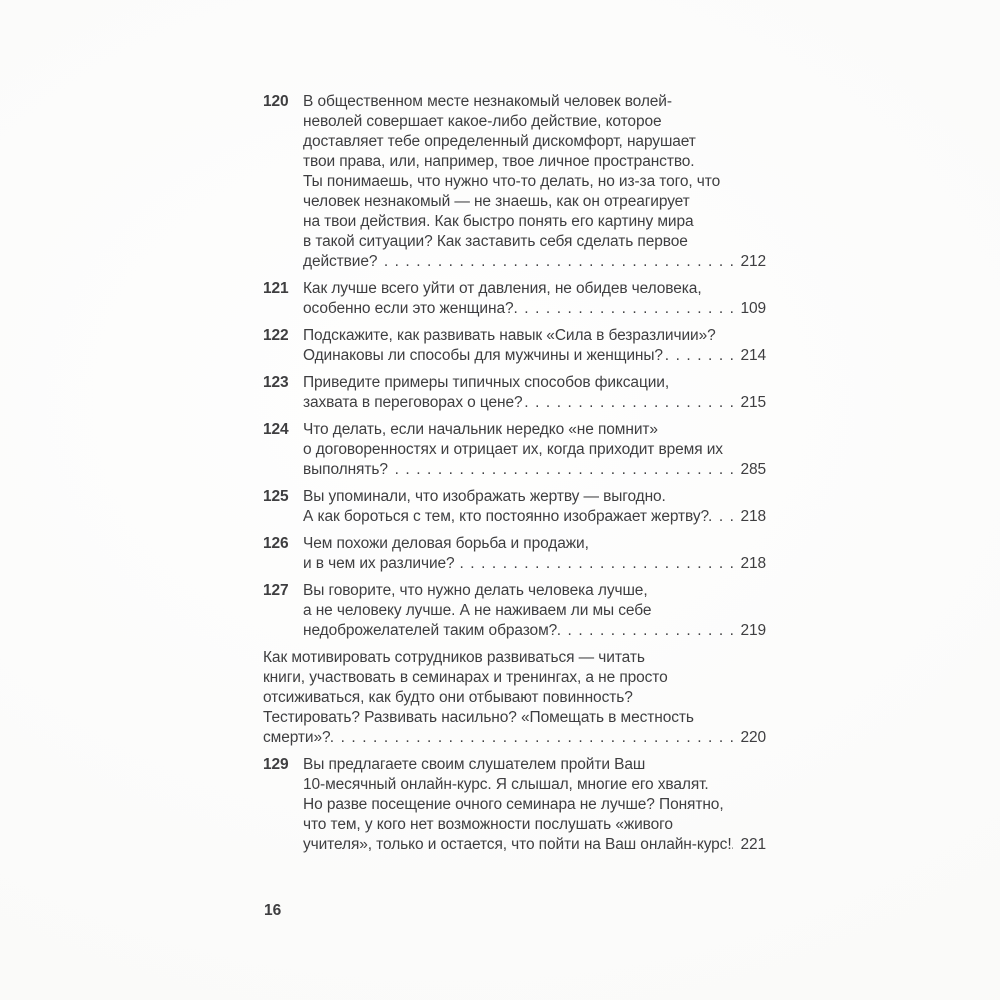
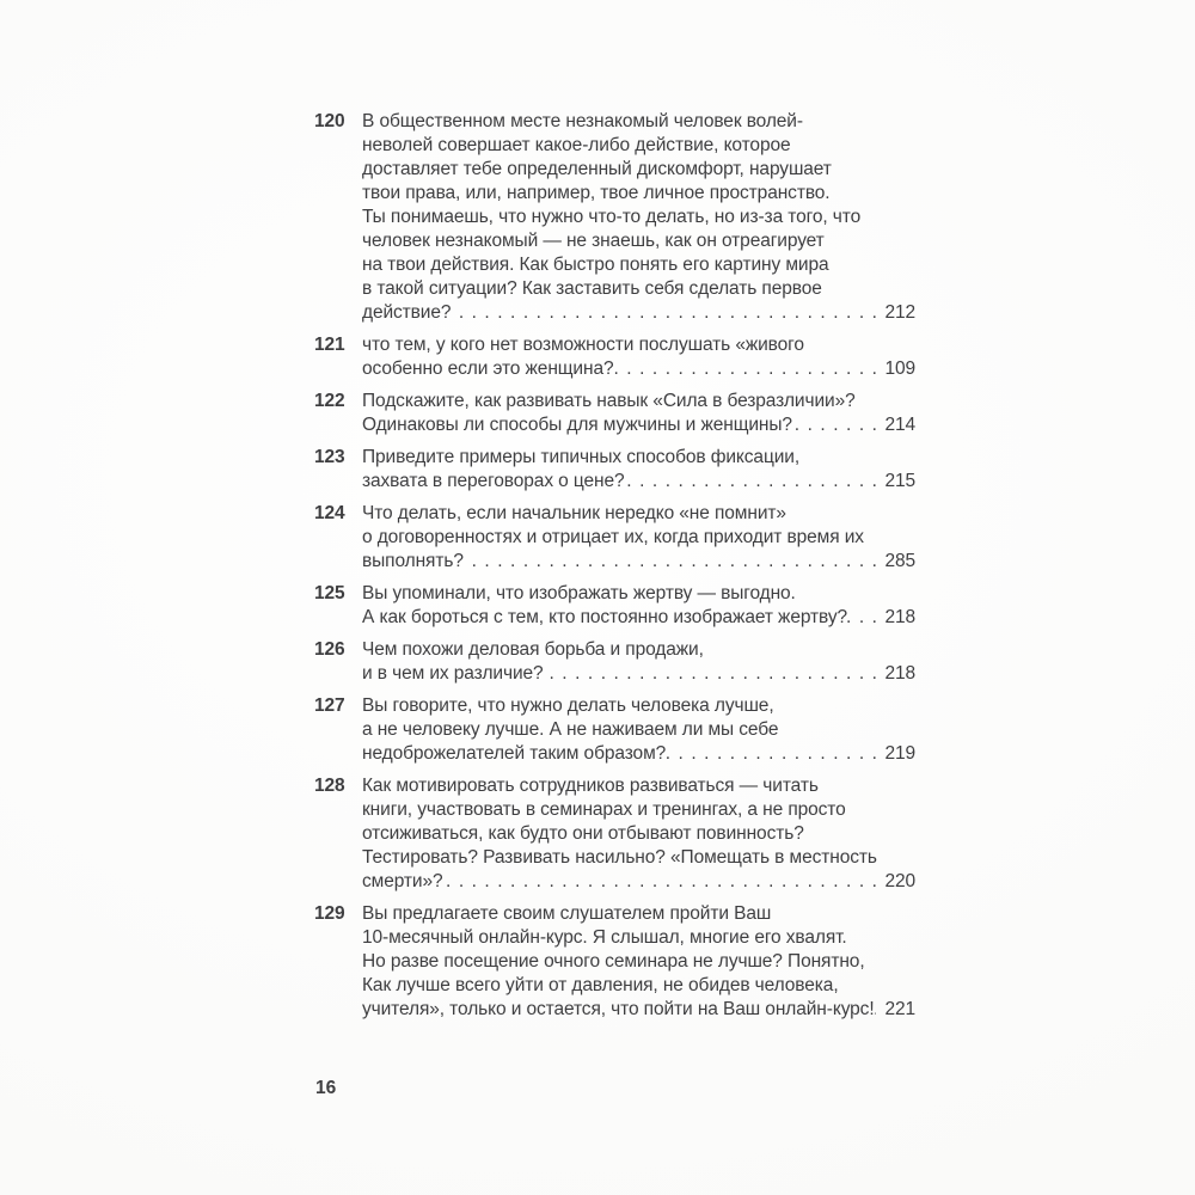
  120
  В общественном месте незнакомый человек волей-
  неволей совершает какое-либо действие, которое
  доставляет тебе определенный дискомфорт, нарушает
  твои права, или, например, твое личное пространство.
  Ты понимаешь, что нужно что-то делать, но из-за того, что
  человек незнакомый — не знаешь, как он отреагирует
  на твои действия. Как быстро понять его картину мира
  в такой ситуации? Как заставить себя сделать первое
  действие?
  212
  121
- Как лучше всего уйти от давления, не обидев человека,
+ что тем, у кого нет возможности послушать «живого
  особенно если это женщина?
  109
  122
  Подскажите, как развивать навык «Сила в безразличии»?
  Одинаковы ли способы для мужчины и женщины?
  214
  123
  Приведите примеры типичных способов фиксации,
  захвата в переговорах о цене?
  215
  124
  Что делать, если начальник нередко «не помнит»
  о договоренностях и отрицает их, когда приходит время их
  выполнять?
  285
  125
  Вы упоминали, что изображать жертву — выгодно.
  А как бороться с тем, кто постоянно изображает жертву?
  218
  126
  Чем похожи деловая борьба и продажи,
  и в чем их различие?
  218
  127
  Вы говорите, что нужно делать человека лучше,
  а не человеку лучше. А не наживаем ли мы себе
  недоброжелателей таким образом?
  219
+ 128
  Как мотивировать сотрудников развиваться — читать
  книги, участвовать в семинарах и тренингах, а не просто
  отсиживаться, как будто они отбывают повинность?
  Тестировать? Развивать насильно? «Помещать в местность
  смерти»?
  220
  129
  Вы предлагаете своим слушателем пройти Ваш
  10-месячный онлайн-курс. Я слышал, многие его хвалят.
  Но разве посещение очного семинара не лучше? Понятно,
- что тем, у кого нет возможности послушать «живого
+ Как лучше всего уйти от давления, не обидев человека,
  учителя», только и остается, что пойти на Ваш онлайн-курс!
  221
  16
